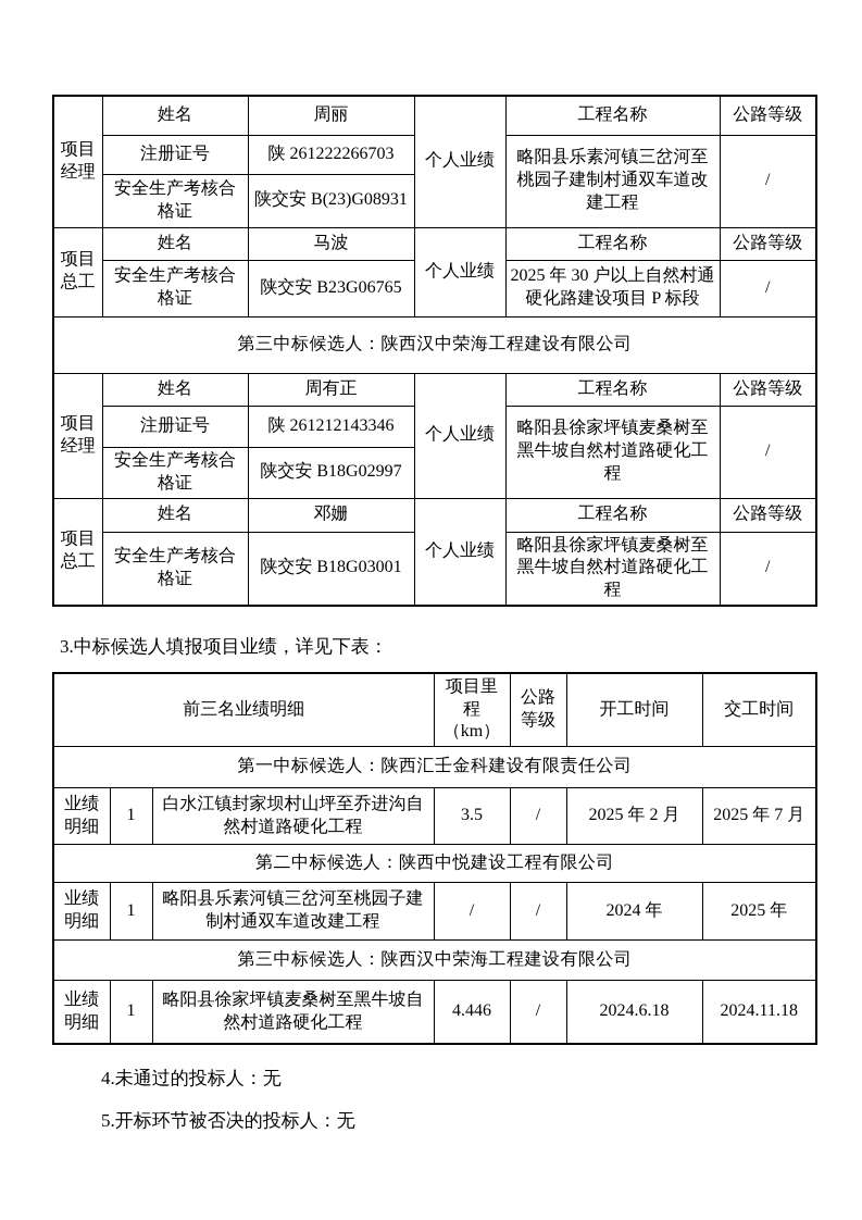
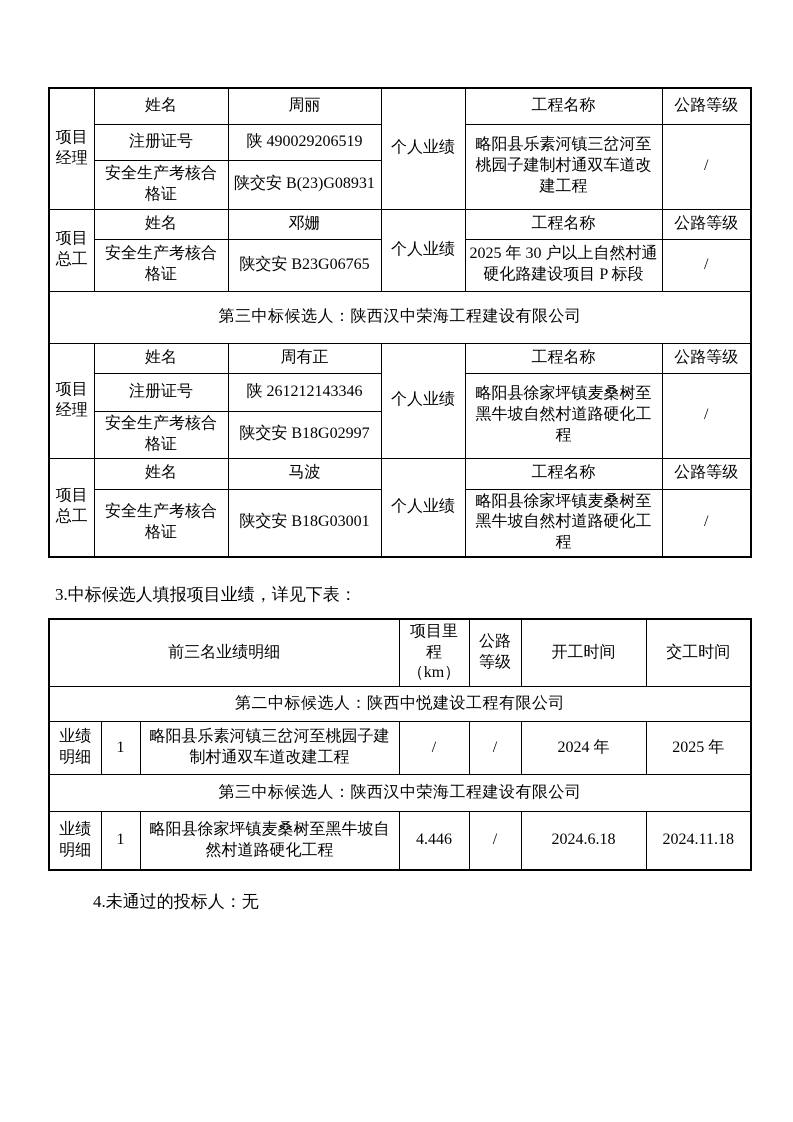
  项目经理	姓名	周丽	个人业绩	工程名称	公路等级
- 注册证号	陕 261222266703	略阳县乐素河镇三岔河至桃园子建制村通双车道改建工程	/
+ 注册证号	陕 490029206519	略阳县乐素河镇三岔河至桃园子建制村通双车道改建工程	/
  安全生产考核合格证	陕交安 B(23)G08931
- 项目总工	姓名	马波	个人业绩	工程名称	公路等级
+ 项目总工	姓名	邓姗	个人业绩	工程名称	公路等级
  安全生产考核合格证	陕交安 B23G06765	2025 年 30 户以上自然村通硬化路建设项目 P 标段	/
  第三中标候选人：陕西汉中荣海工程建设有限公司
  项目经理	姓名	周有正	个人业绩	工程名称	公路等级
  注册证号	陕 261212143346	略阳县徐家坪镇麦桑树至黑牛坡自然村道路硬化工程	/
  安全生产考核合格证	陕交安 B18G02997
- 项目总工	姓名	邓姗	个人业绩	工程名称	公路等级
+ 项目总工	姓名	马波	个人业绩	工程名称	公路等级
  安全生产考核合格证	陕交安 B18G03001	略阳县徐家坪镇麦桑树至黑牛坡自然村道路硬化工程	/
  3.中标候选人填报项目业绩，详见下表：
  前三名业绩明细	项目里程（km）	公路等级	开工时间	交工时间
- 第一中标候选人：陕西汇壬金科建设有限责任公司
- 业绩明细	1	白水江镇封家坝村山坪至乔进沟自然村道路硬化工程	3.5	/	2025 年 2 月	2025 年 7 月
  第二中标候选人：陕西中悦建设工程有限公司
  业绩明细	1	略阳县乐素河镇三岔河至桃园子建制村通双车道改建工程	/	/	2024 年	2025 年
  第三中标候选人：陕西汉中荣海工程建设有限公司
  业绩明细	1	略阳县徐家坪镇麦桑树至黑牛坡自然村道路硬化工程	4.446	/	2024.6.18	2024.11.18
  4.未通过的投标人：无
- 5.开标环节被否决的投标人：无
